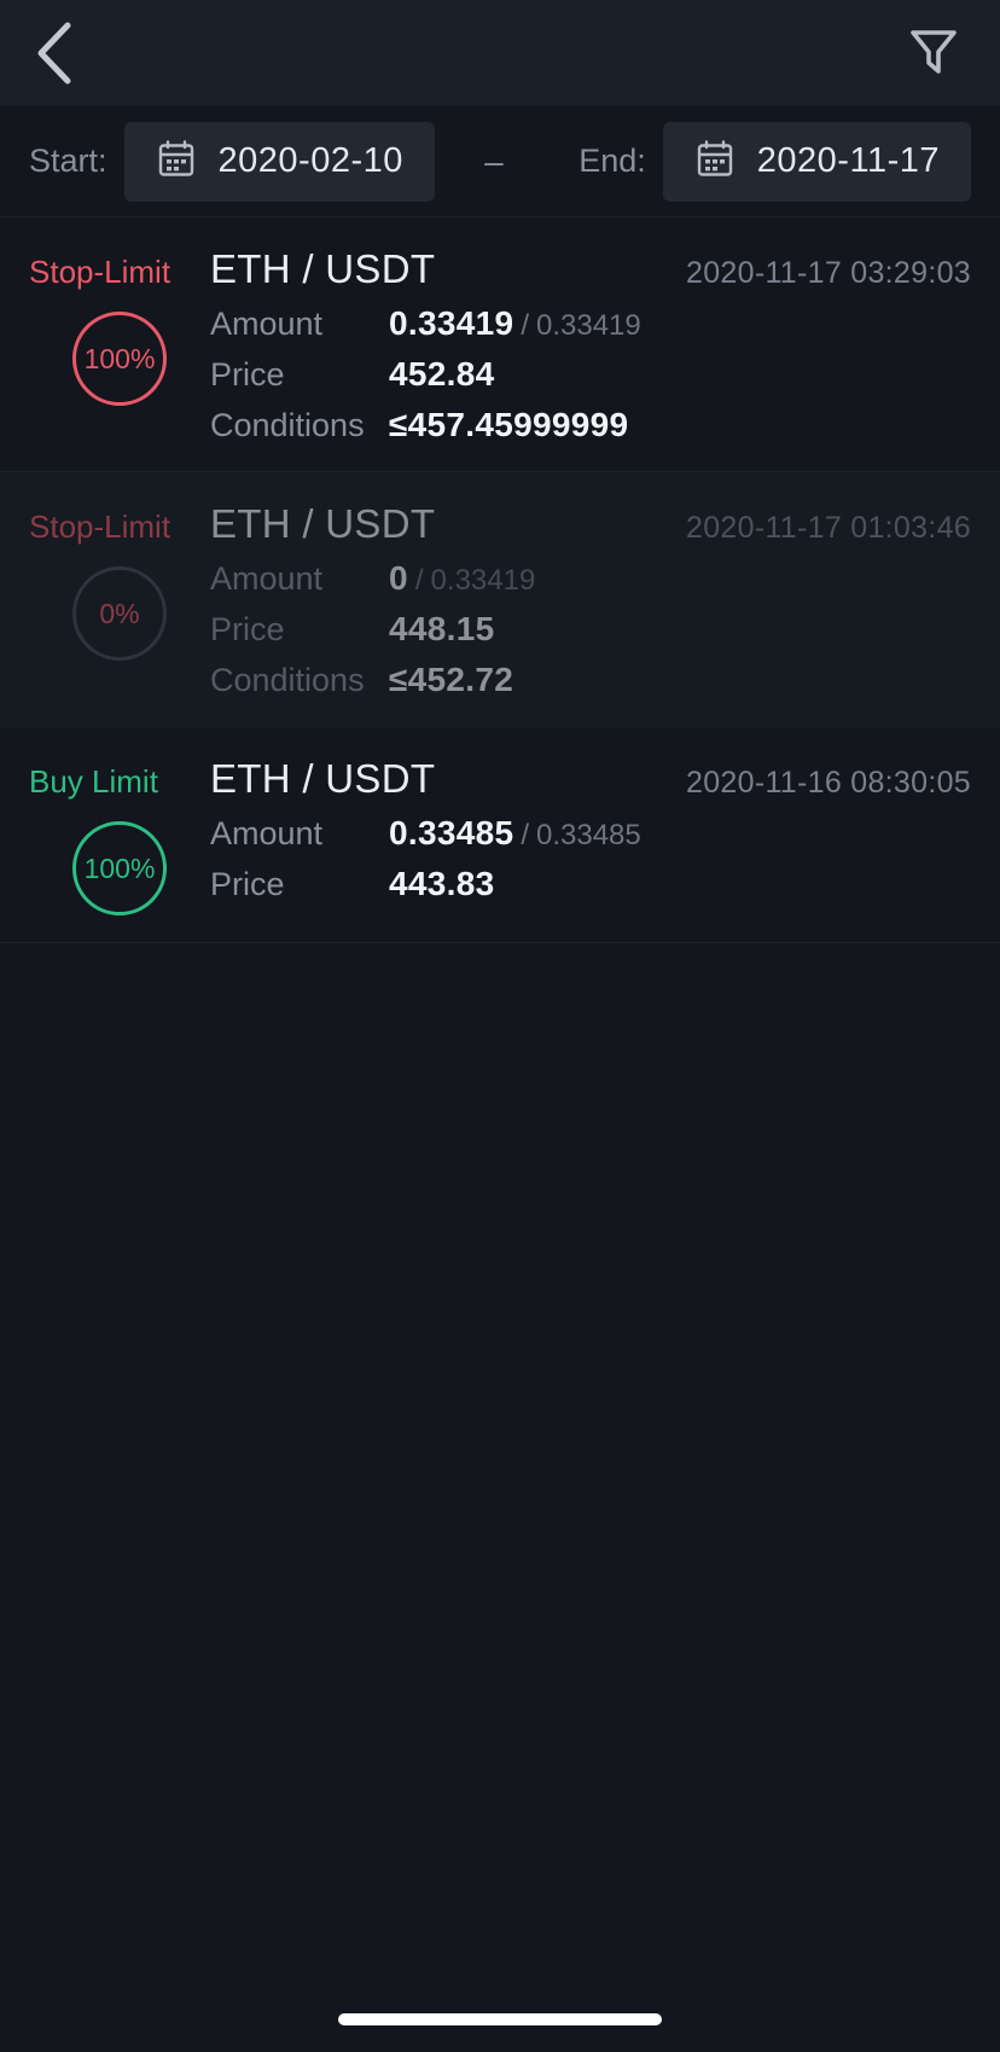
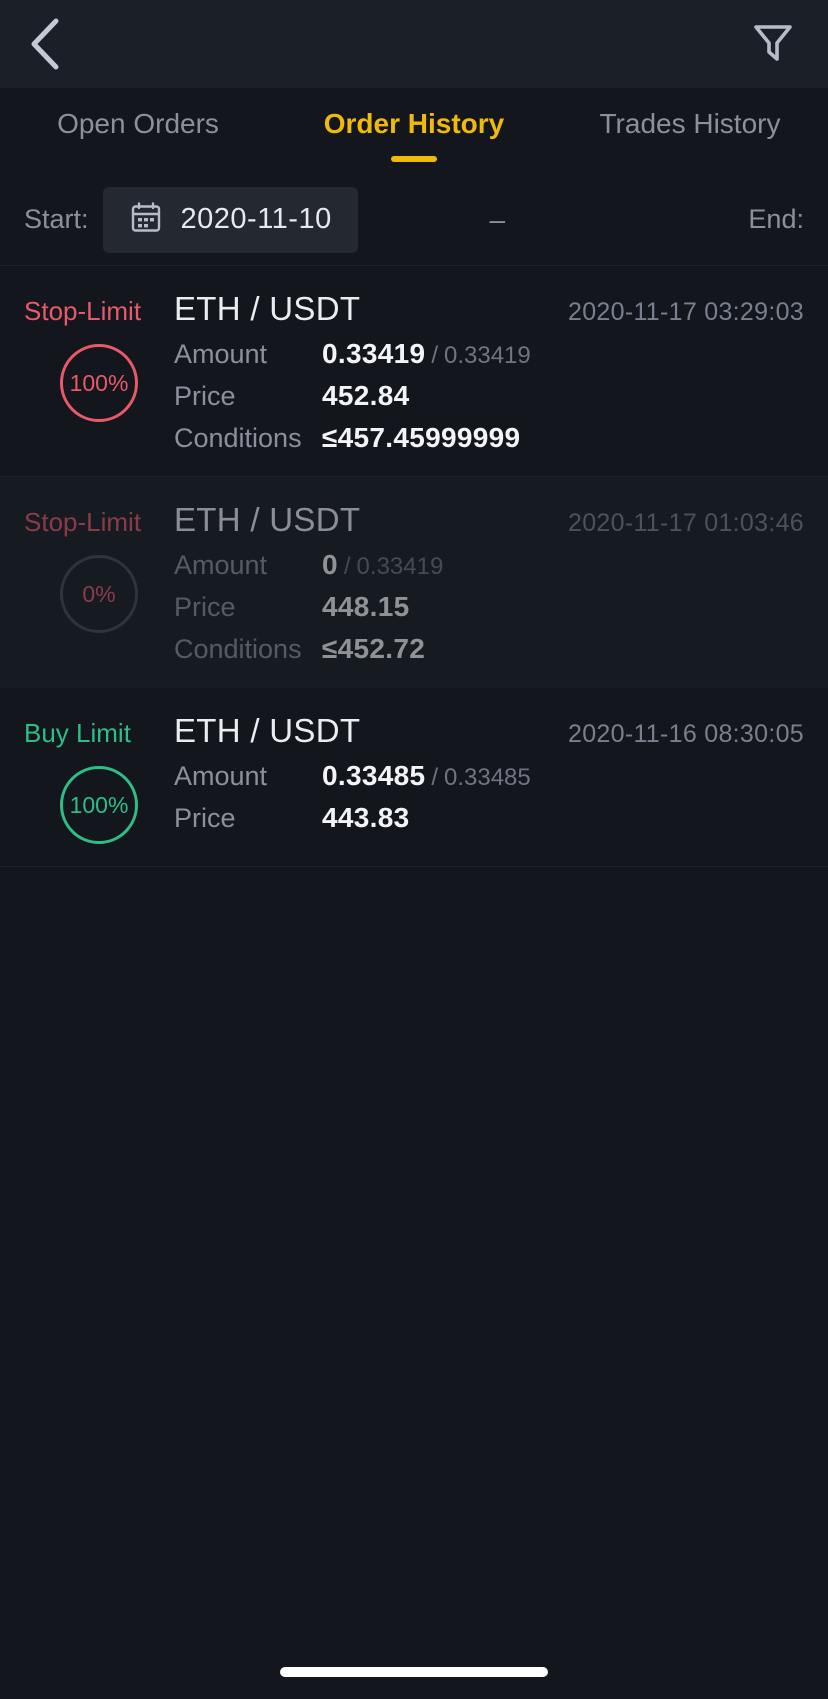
+ Open Orders
+ Order History
+ Trades History
  Start:
- 2020-02-10
+ 2020-11-10
  –
  End:
- 2020-11-17
  Stop-Limit
  ETH / USDT
  2020-11-17 03:29:03
  100%
  Amount
  0.33419
  /
  0.33419
  Price
  452.84
  Conditions
  ≤457.45999999
  Stop-Limit
  ETH / USDT
  2020-11-17 01:03:46
  0%
  Amount
  0
  /
  0.33419
  Price
  448.15
  Conditions
  ≤452.72
  Buy Limit
  ETH / USDT
  2020-11-16 08:30:05
  100%
  Amount
  0.33485
  /
  0.33485
  Price
  443.83
